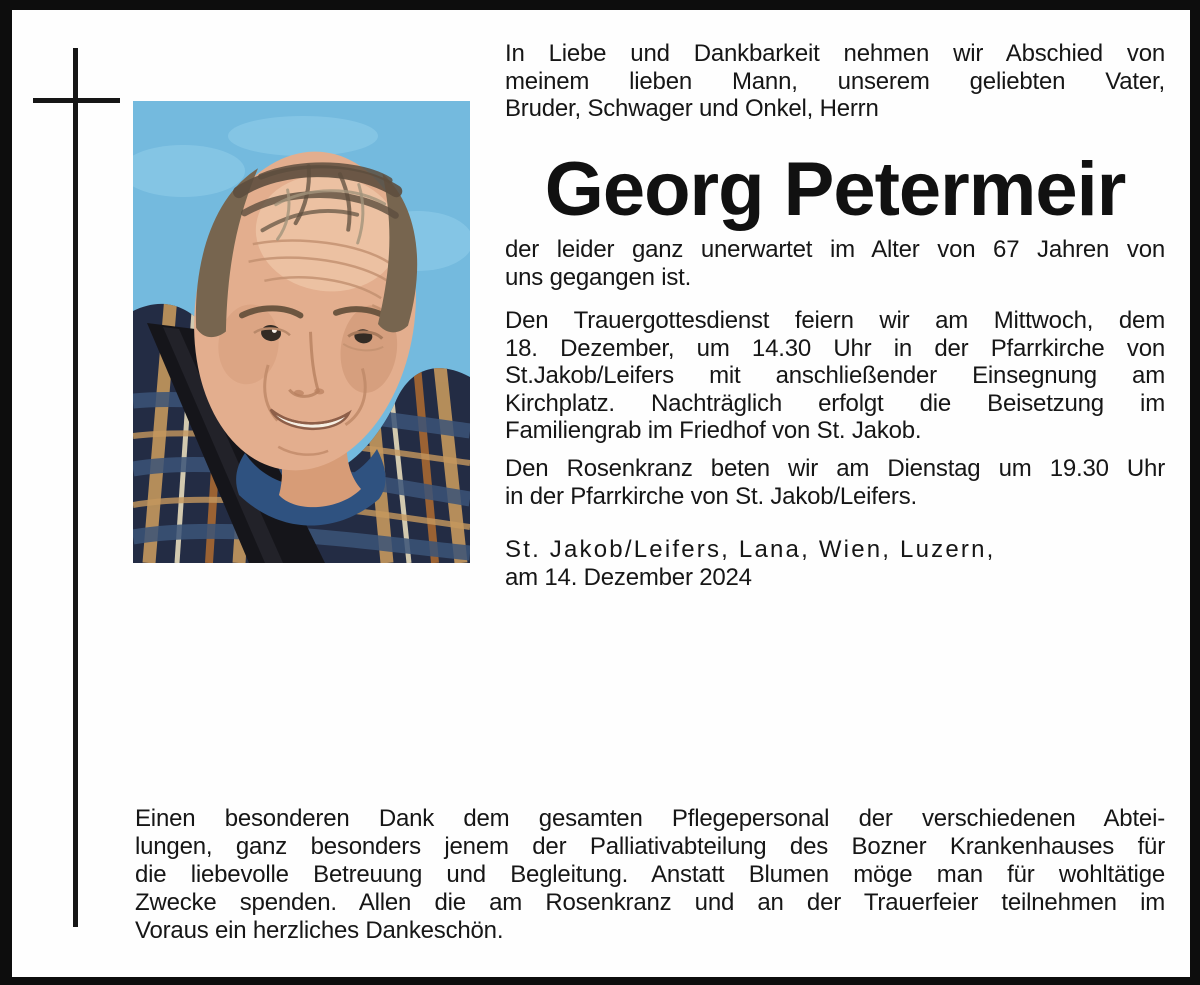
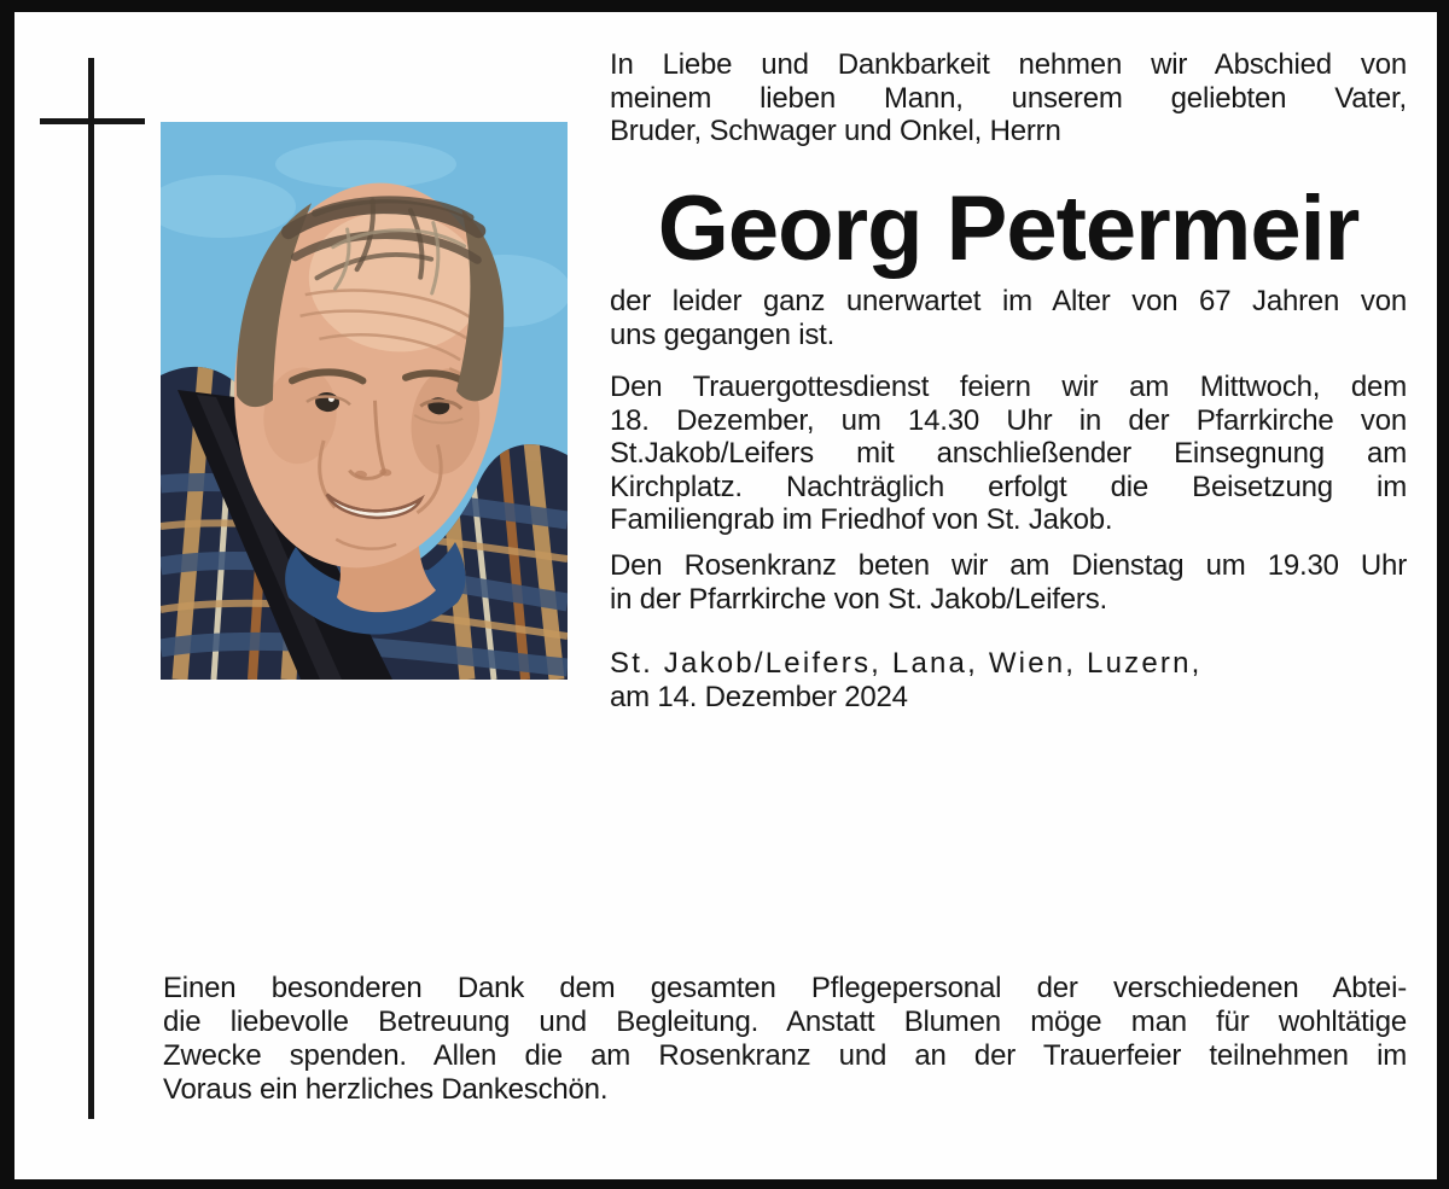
  In Liebe und Dankbarkeit nehmen wir Abschied von
  meinem lieben Mann, unserem geliebten Vater,
  Bruder, Schwager und Onkel, Herrn
  Georg Petermeir
  der leider ganz unerwartet im Alter von 67 Jahren von
  uns gegangen ist.
  Den Trauergottesdienst feiern wir am Mittwoch, dem
  18. Dezember, um 14.30 Uhr in der Pfarrkirche von
  St.Jakob/Leifers mit anschließender Einsegnung am
  Kirchplatz. Nachträglich erfolgt die Beisetzung im
  Familiengrab im Friedhof von St. Jakob.
  Den Rosenkranz beten wir am Dienstag um 19.30 Uhr
  in der Pfarrkirche von St. Jakob/Leifers.
  St. Jakob/Leifers, Lana, Wien, Luzern,
  am 14. Dezember 2024
  Einen besonderen Dank dem gesamten Pflegepersonal der verschiedenen Abtei-
- lungen, ganz besonders jenem der Palliativabteilung des Bozner Krankenhauses für
  die liebevolle Betreuung und Begleitung. Anstatt Blumen möge man für wohltätige
  Zwecke spenden. Allen die am Rosenkranz und an der Trauerfeier teilnehmen im
  Voraus ein herzliches Dankeschön.
